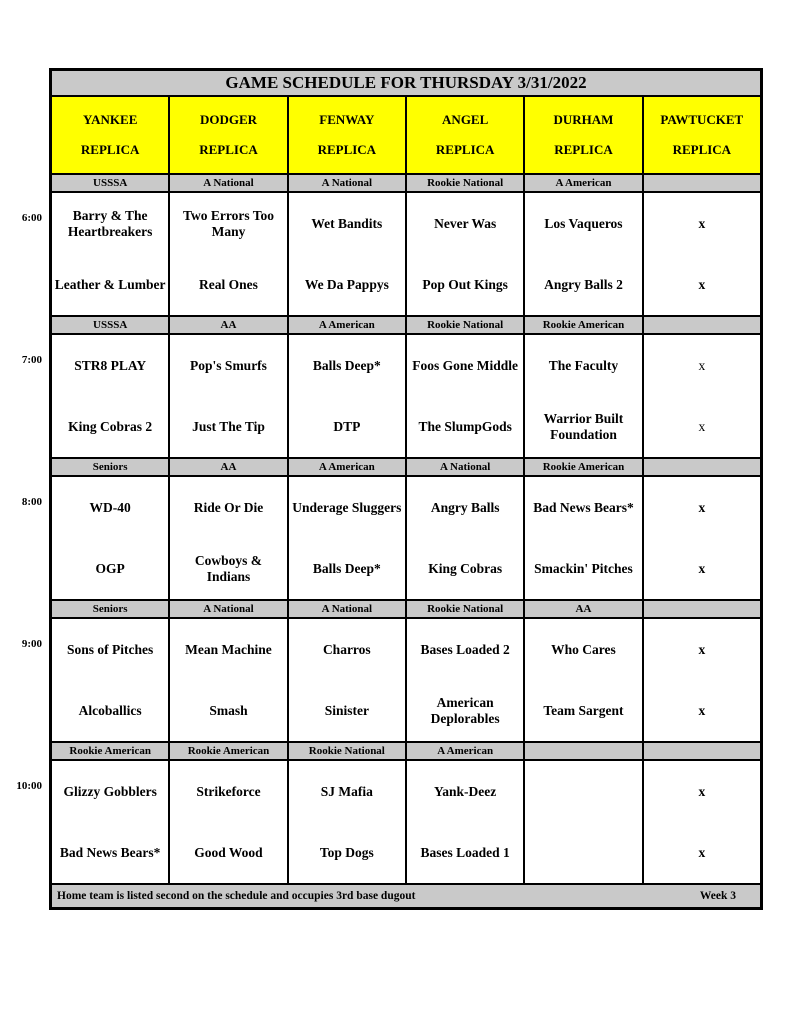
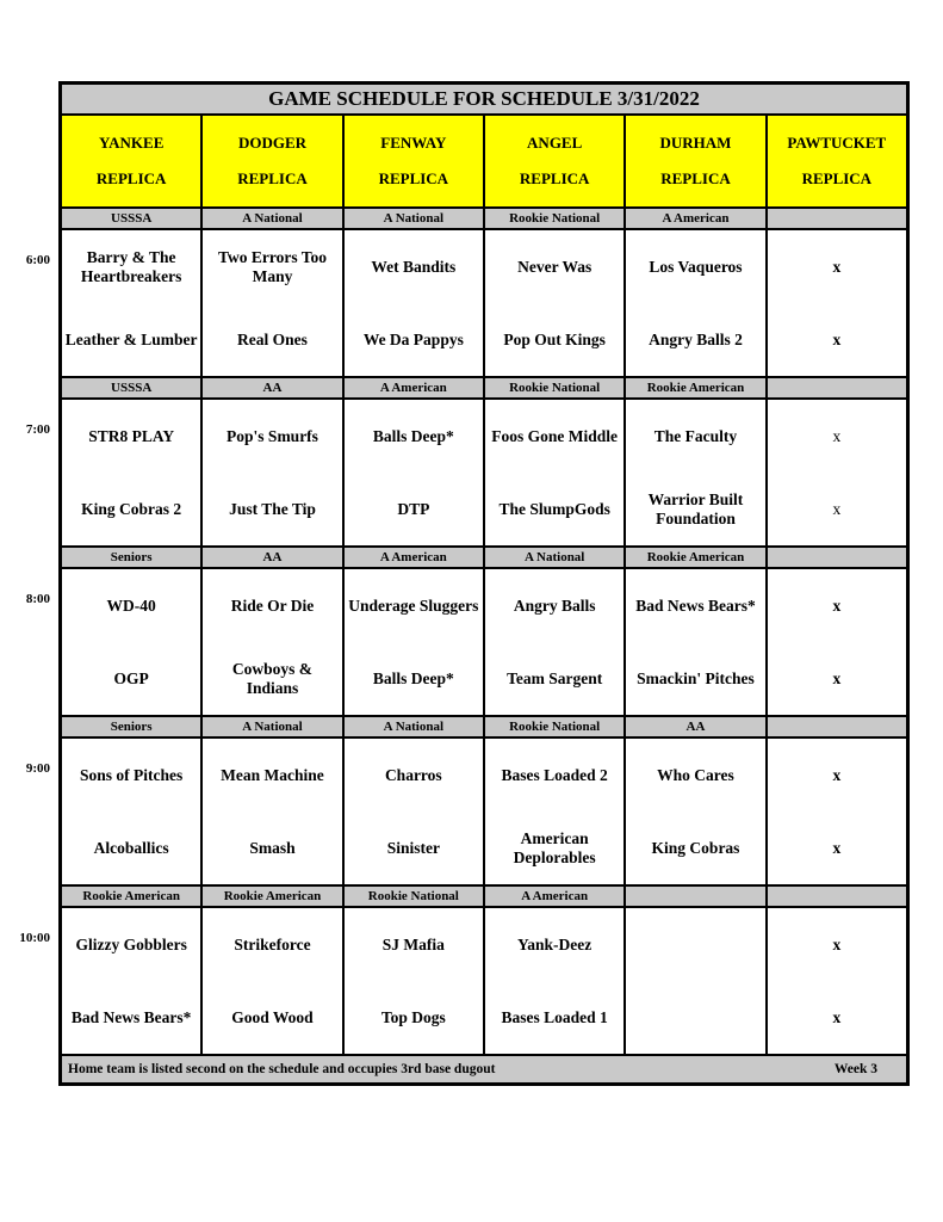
  6:00
  7:00
  8:00
  9:00
  10:00
- GAME SCHEDULE FOR THURSDAY 3/31/2022
+ GAME SCHEDULE FOR SCHEDULE 3/31/2022
  YANKEE
  REPLICA
  DODGER
  REPLICA
  FENWAY
  REPLICA
  ANGEL
  REPLICA
  DURHAM
  REPLICA
  PAWTUCKET
  REPLICA
  USSSA
  A National
  A National
  Rookie National
  A American
  Barry & The Heartbreakers
  Leather & Lumber
  Two Errors Too Many
  Real Ones
  Wet Bandits
  We Da Pappys
  Never Was
  Pop Out Kings
  Los Vaqueros
  Angry Balls 2
  x
  x
  USSSA
  AA
  A American
  Rookie National
  Rookie American
  STR8 PLAY
  King Cobras 2
  Pop's Smurfs
  Just The Tip
  Balls Deep*
  DTP
  Foos Gone Middle
  The SlumpGods
  The Faculty
  Warrior Built Foundation
  x
  x
  Seniors
  AA
  A American
  A National
  Rookie American
  WD-40
  OGP
  Ride Or Die
  Cowboys & Indians
  Underage Sluggers
  Balls Deep*
  Angry Balls
- King Cobras
+ Team Sargent
  Bad News Bears*
  Smackin' Pitches
  x
  x
  Seniors
  A National
  A National
  Rookie National
  AA
  Sons of Pitches
  Alcoballics
  Mean Machine
  Smash
  Charros
  Sinister
  Bases Loaded 2
  American Deplorables
  Who Cares
- Team Sargent
+ King Cobras
  x
  x
  Rookie American
  Rookie American
  Rookie National
  A American
  Glizzy Gobblers
  Bad News Bears*
  Strikeforce
  Good Wood
  SJ Mafia
  Top Dogs
  Yank-Deez
  Bases Loaded 1
  x
  x
  Home team is listed second on the schedule and occupies 3rd base dugout
  Week 3
